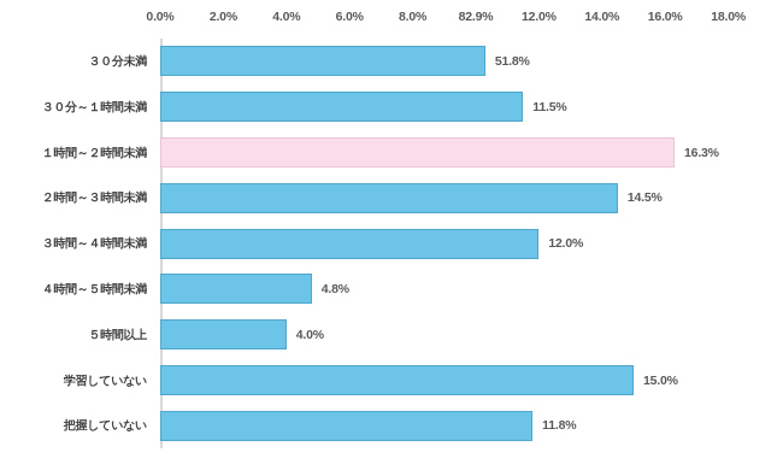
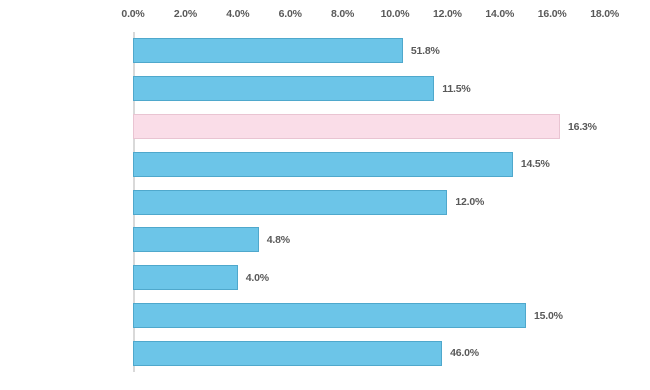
  0.0%
  2.0%
  4.0%
  6.0%
  8.0%
- 82.9%
+ 10.0%
  12.0%
  14.0%
  16.0%
  18.0%
- ３０分未満
- ３０分～１時間未満
- １時間～２時間未満
- ２時間～３時間未満
- ３時間～４時間未満
- ４時間～５時間未満
- ５時間以上
- 学習していない
- 把握していない
  51.8%
  11.5%
  16.3%
  14.5%
  12.0%
  4.8%
  4.0%
  15.0%
- 11.8%
+ 46.0%
